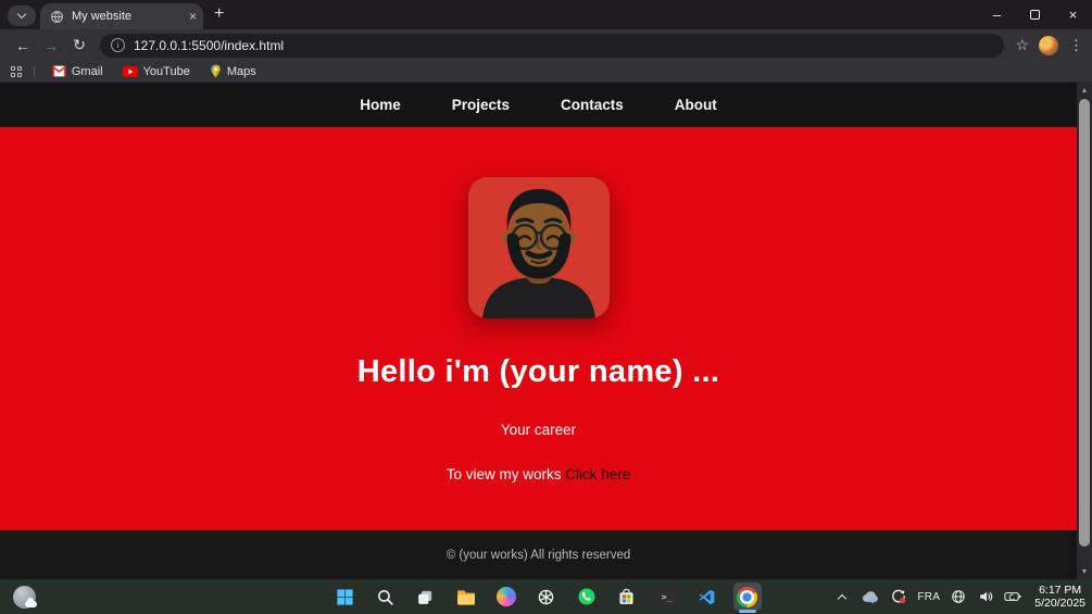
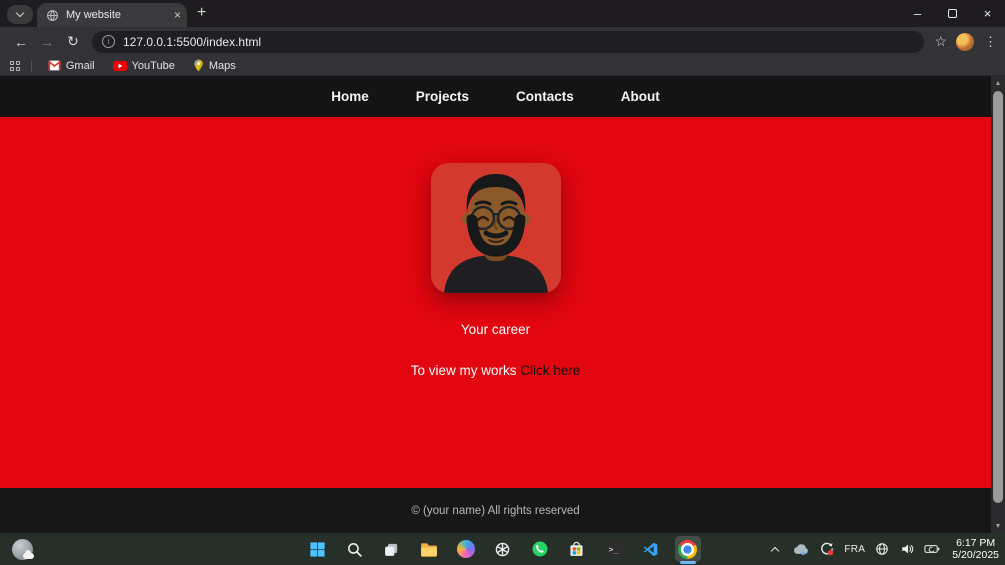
  My website
  ×
  +
  –
  ×
  ←
  →
  ↻
  i
  127.0.0.1:5500/index.html
  ☆
  ⋮
  |
  Gmail
  YouTube
  Maps
  Home
  Projects
  Contacts
  About
- Hello i'm (your name) ...
  Your career
  To view my works Click here
- © (your works) All rights reserved
+ © (your name) All rights reserved
  >_
  FRA
  6:17 PM
  5/20/2025
